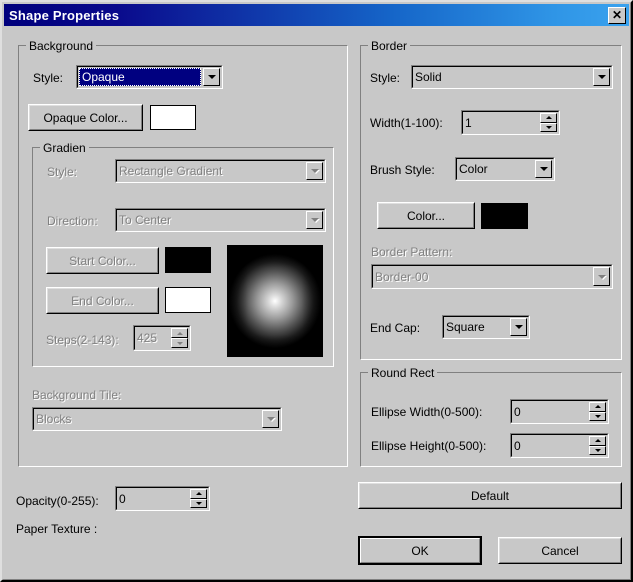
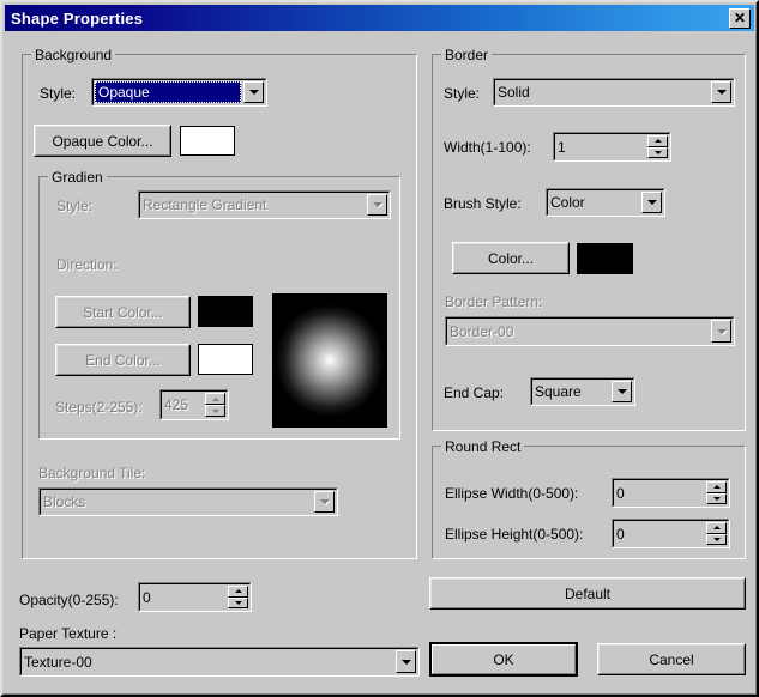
  Shape Properties
  ✕
  Background
  Style:
  Opaque
  Opaque Color...
  Gradien
  Style:
  Rectangle Gradient
  Direction:
- To Center
  Start Color...
  End Color...
- Steps(2-143):
+ Steps(2-255):
  425
  Background Tile:
  Blocks
  Border
  Style:
  Solid
  Width(1-100):
  1
  Brush Style:
  Color
  Color...
  Border Pattern:
  Border-00
  End Cap:
  Square
  Round Rect
  Ellipse Width(0-500):
  0
  Ellipse Height(0-500):
  0
  Opacity(0-255):
  0
  Paper Texture :
+ Texture-00
  Default
  OK
  Cancel
